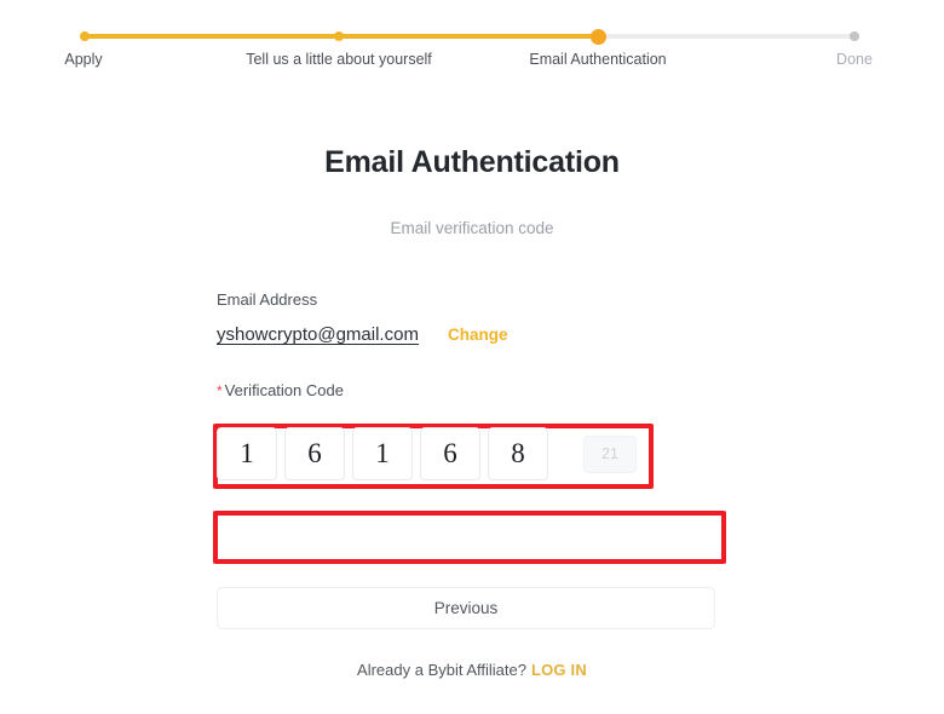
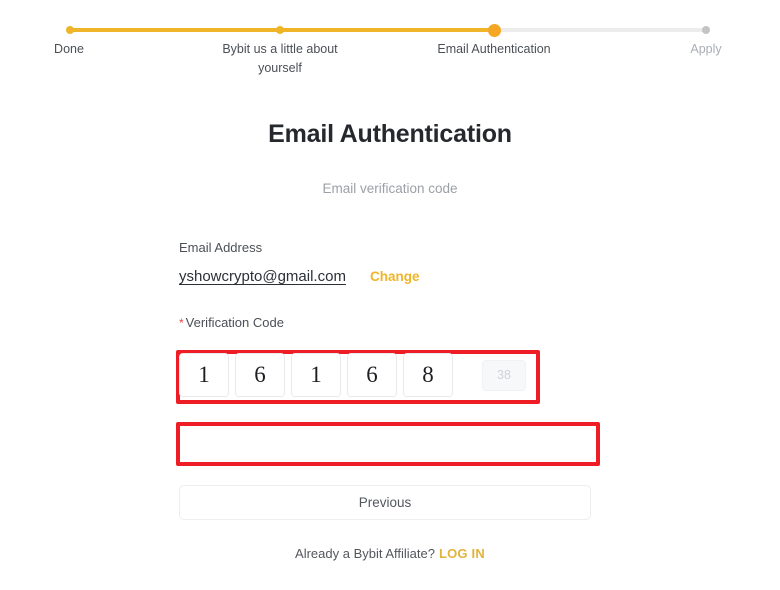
- Apply
+ Done
- Tell us a little about yourself
+ Bybit us a little about yourself
  Email Authentication
- Done
+ Apply
  Email Authentication
  Email verification code
  Email Address
  yshowcrypto@gmail.com
  Change
  * Verification Code
  1
  6
  1
  6
  8
- 21
+ 38
  Previous
  Already a Bybit Affiliate? LOG IN
